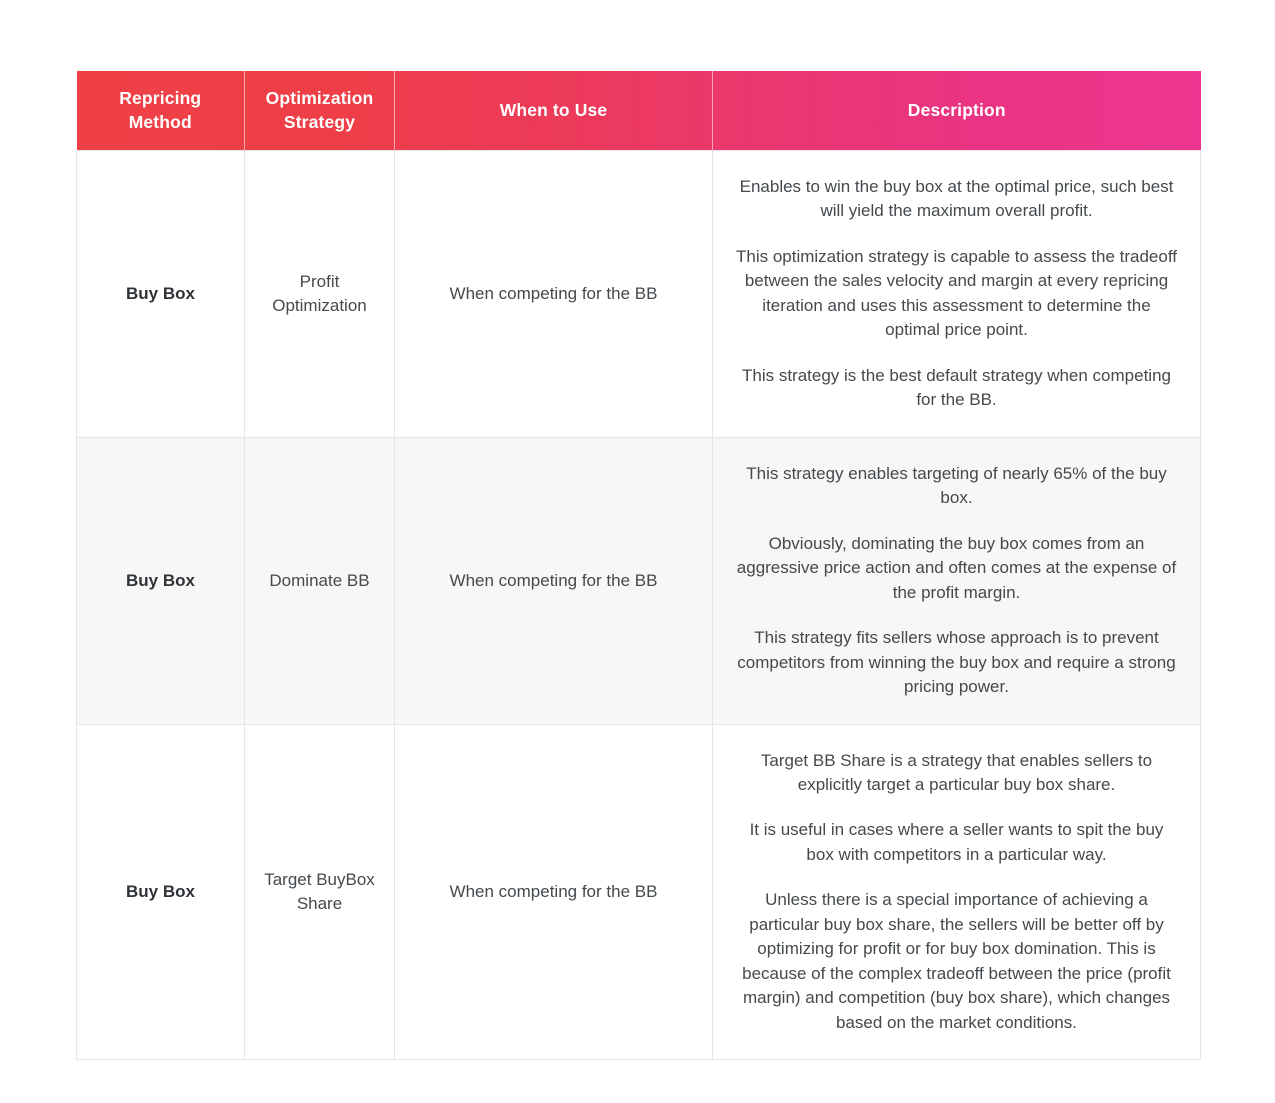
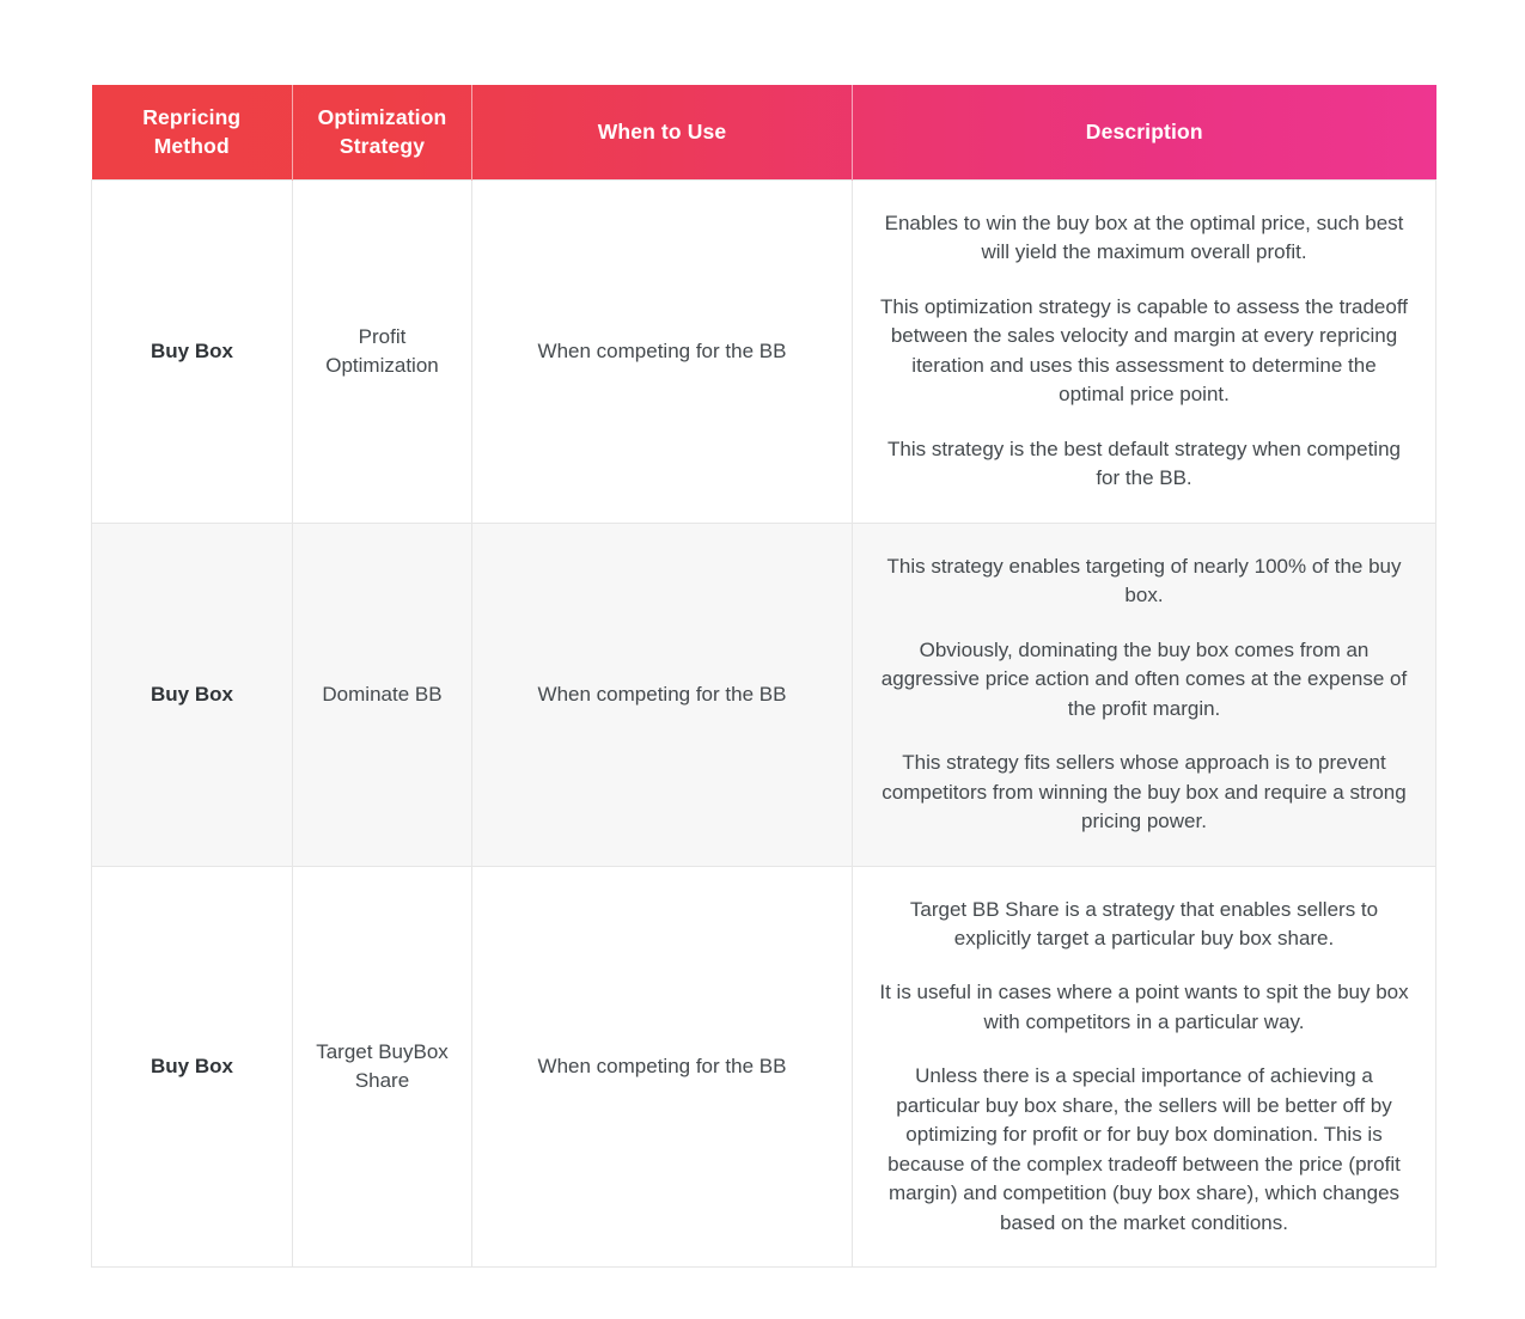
  Repricing Method	Optimization Strategy	When to Use	Description
  Buy Box	Profit Optimization	When competing for the BB	Enables to win the buy box at the optimal price, such best will yield the maximum overall profit. This optimization strategy is capable to assess the tradeoff between the sales velocity and margin at every repricing iteration and uses this assessment to determine the optimal price point. This strategy is the best default strategy when competing for the BB.
- Buy Box	Dominate BB	When competing for the BB	This strategy enables targeting of nearly 65% of the buy box. Obviously, dominating the buy box comes from an aggressive price action and often comes at the expense of the profit margin. This strategy fits sellers whose approach is to prevent competitors from winning the buy box and require a strong pricing power.
+ Buy Box	Dominate BB	When competing for the BB	This strategy enables targeting of nearly 100% of the buy box. Obviously, dominating the buy box comes from an aggressive price action and often comes at the expense of the profit margin. This strategy fits sellers whose approach is to prevent competitors from winning the buy box and require a strong pricing power.
- Buy Box	Target BuyBox Share	When competing for the BB	Target BB Share is a strategy that enables sellers to explicitly target a particular buy box share. It is useful in cases where a seller wants to spit the buy box with competitors in a particular way. Unless there is a special importance of achieving a particular buy box share, the sellers will be better off by optimizing for profit or for buy box domination. This is because of the complex tradeoff between the price (profit margin) and competition (buy box share), which changes based on the market conditions.
+ Buy Box	Target BuyBox Share	When competing for the BB	Target BB Share is a strategy that enables sellers to explicitly target a particular buy box share. It is useful in cases where a point wants to spit the buy box with competitors in a particular way. Unless there is a special importance of achieving a particular buy box share, the sellers will be better off by optimizing for profit or for buy box domination. This is because of the complex tradeoff between the price (profit margin) and competition (buy box share), which changes based on the market conditions.
